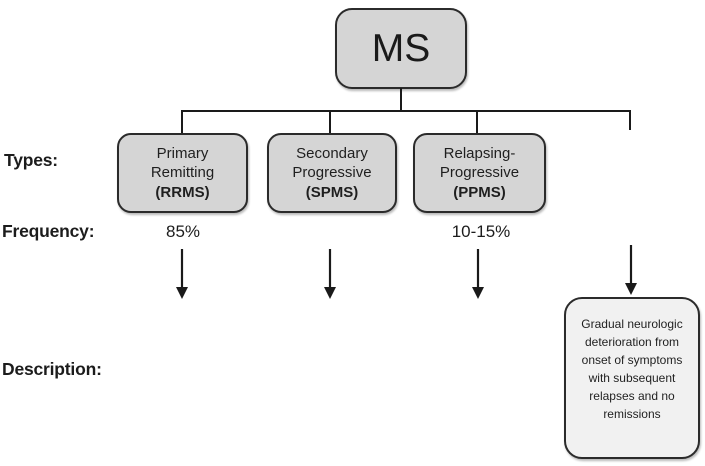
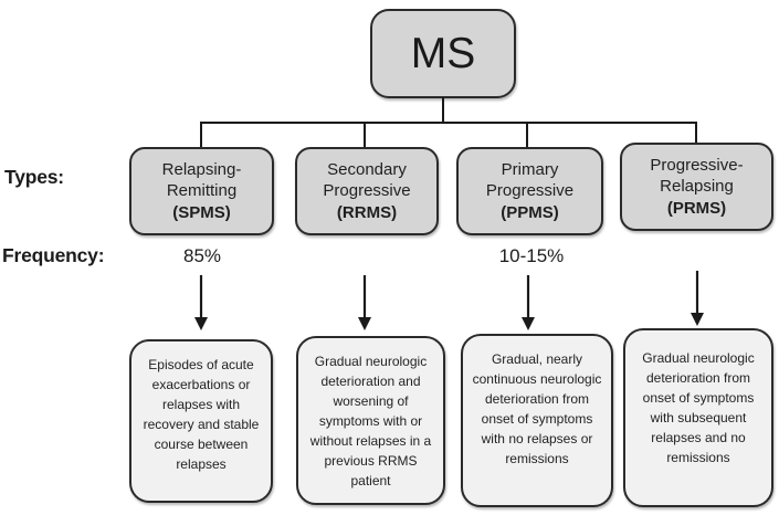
  Types:
  Frequency:
- Description:
  MS
- Primary
+ Relapsing-
  Remitting
- (RRMS)
+ (SPMS)
  Secondary
  Progressive
- (SPMS)
+ (RRMS)
- Relapsing-
+ Primary
  Progressive
  (PPMS)
+ Progressive-
+ Relapsing
+ (PRMS)
  85%
  10-15%
+ Episodes of acute exacerbations or relapses with recovery and stable course between relapses
+ Gradual neurologic deterioration and worsening of symptoms with or without relapses in a previous RRMS patient
+ Gradual, nearly continuous neurologic deterioration from onset of symptoms with no relapses or remissions
  Gradual neurologic deterioration from onset of symptoms with subsequent relapses and no remissions
